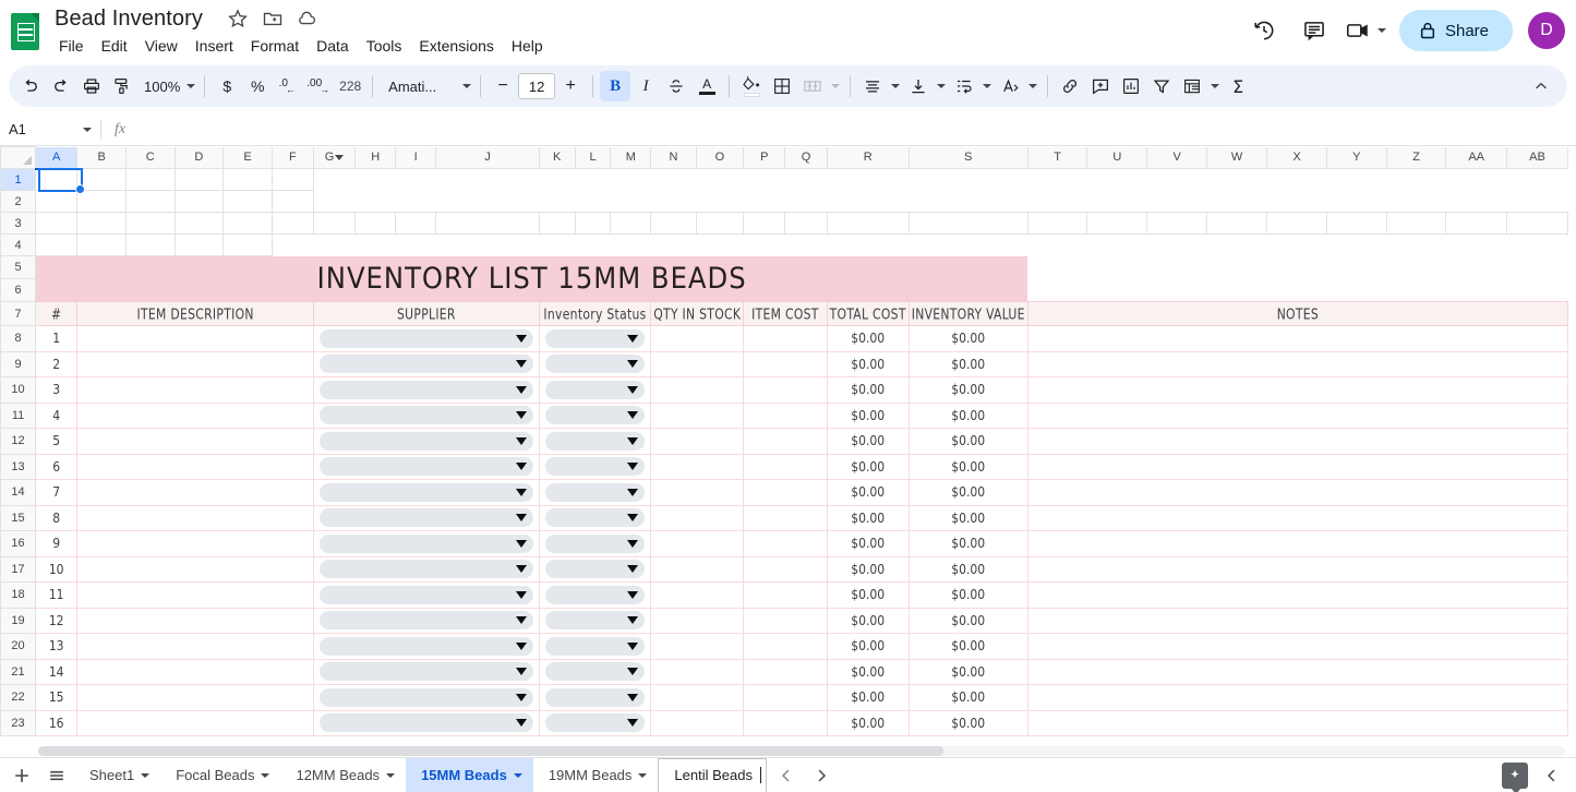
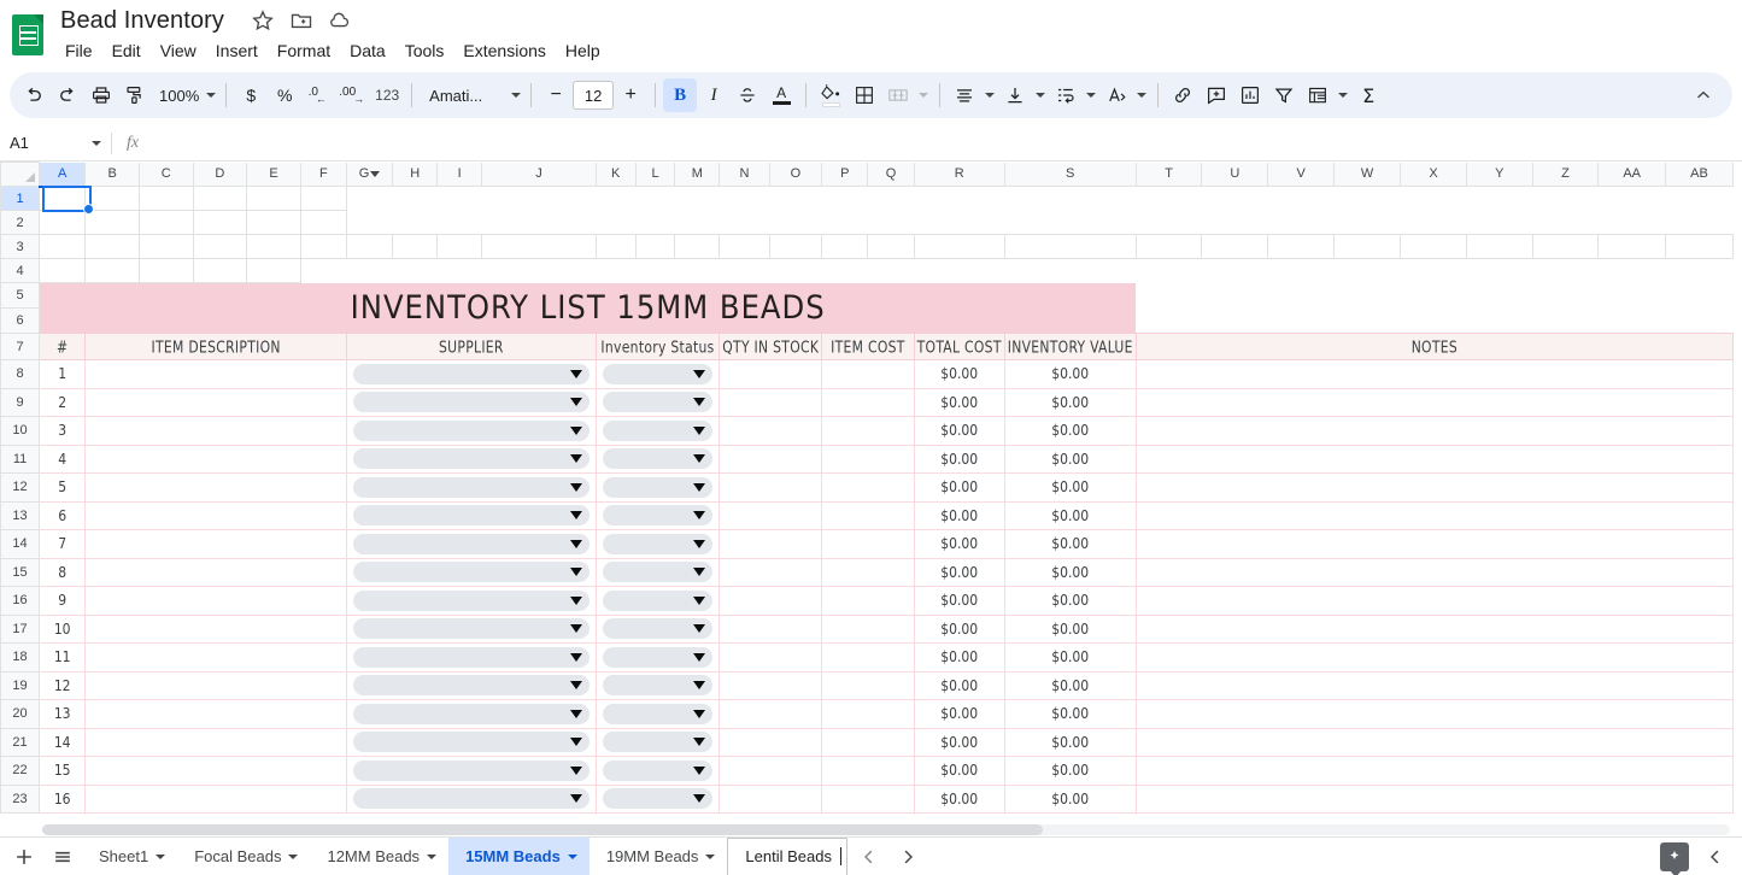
  Bead Inventory
  File
  Edit
  View
  Insert
  Format
  Data
  Tools
  Extensions
  Help
- Share
- D
  100%
  $
  %
  .0
  ←
  .00
  →
- 228
+ 123
  Amati...
  −
  12
  +
  B
  I
  A
  Σ
  A1
  fx
  	A	B	C	D	E	F	G	H	I	J	K	L	M	N	O	P	Q	R	S	T	U	V	W	X	Y	Z	AA	AB
  1
  2
  3
  4
  5	INVENTORY LIST 15MM BEADS
  6
  7	#	ITEM DESCRIPTION	SUPPLIER	Inventory Status	QTY IN STOCK	ITEM COST	TOTAL COST	INVENTORY VALUE	NOTES
  8	1						$0.00	$0.00
  9	2						$0.00	$0.00
  10	3						$0.00	$0.00
  11	4						$0.00	$0.00
  12	5						$0.00	$0.00
  13	6						$0.00	$0.00
  14	7						$0.00	$0.00
  15	8						$0.00	$0.00
  16	9						$0.00	$0.00
  17	10						$0.00	$0.00
  18	11						$0.00	$0.00
  19	12						$0.00	$0.00
  20	13						$0.00	$0.00
  21	14						$0.00	$0.00
  22	15						$0.00	$0.00
  23	16						$0.00	$0.00
  Sheet1
  Focal Beads
  12MM Beads
  15MM Beads
  19MM Beads
  Lentil Beads
